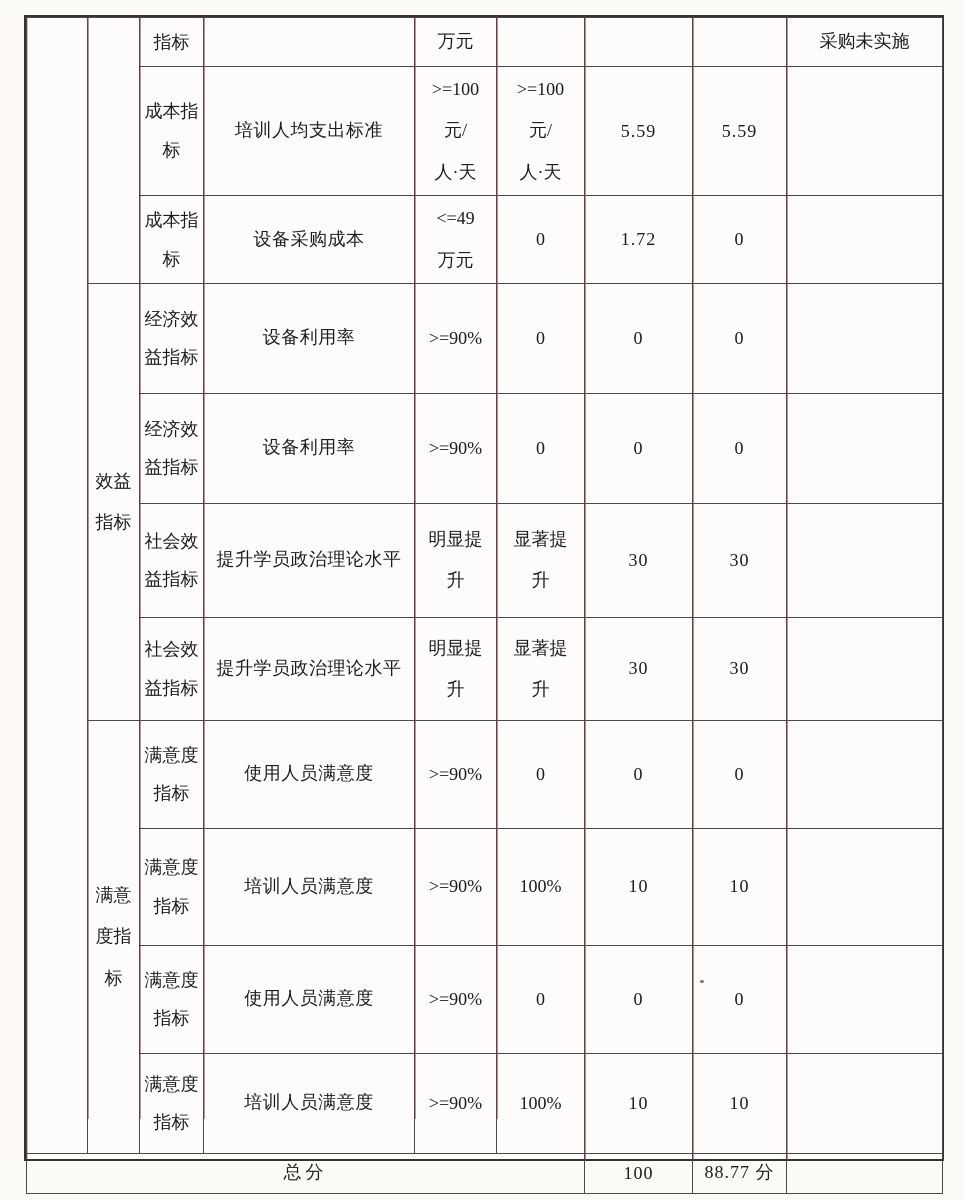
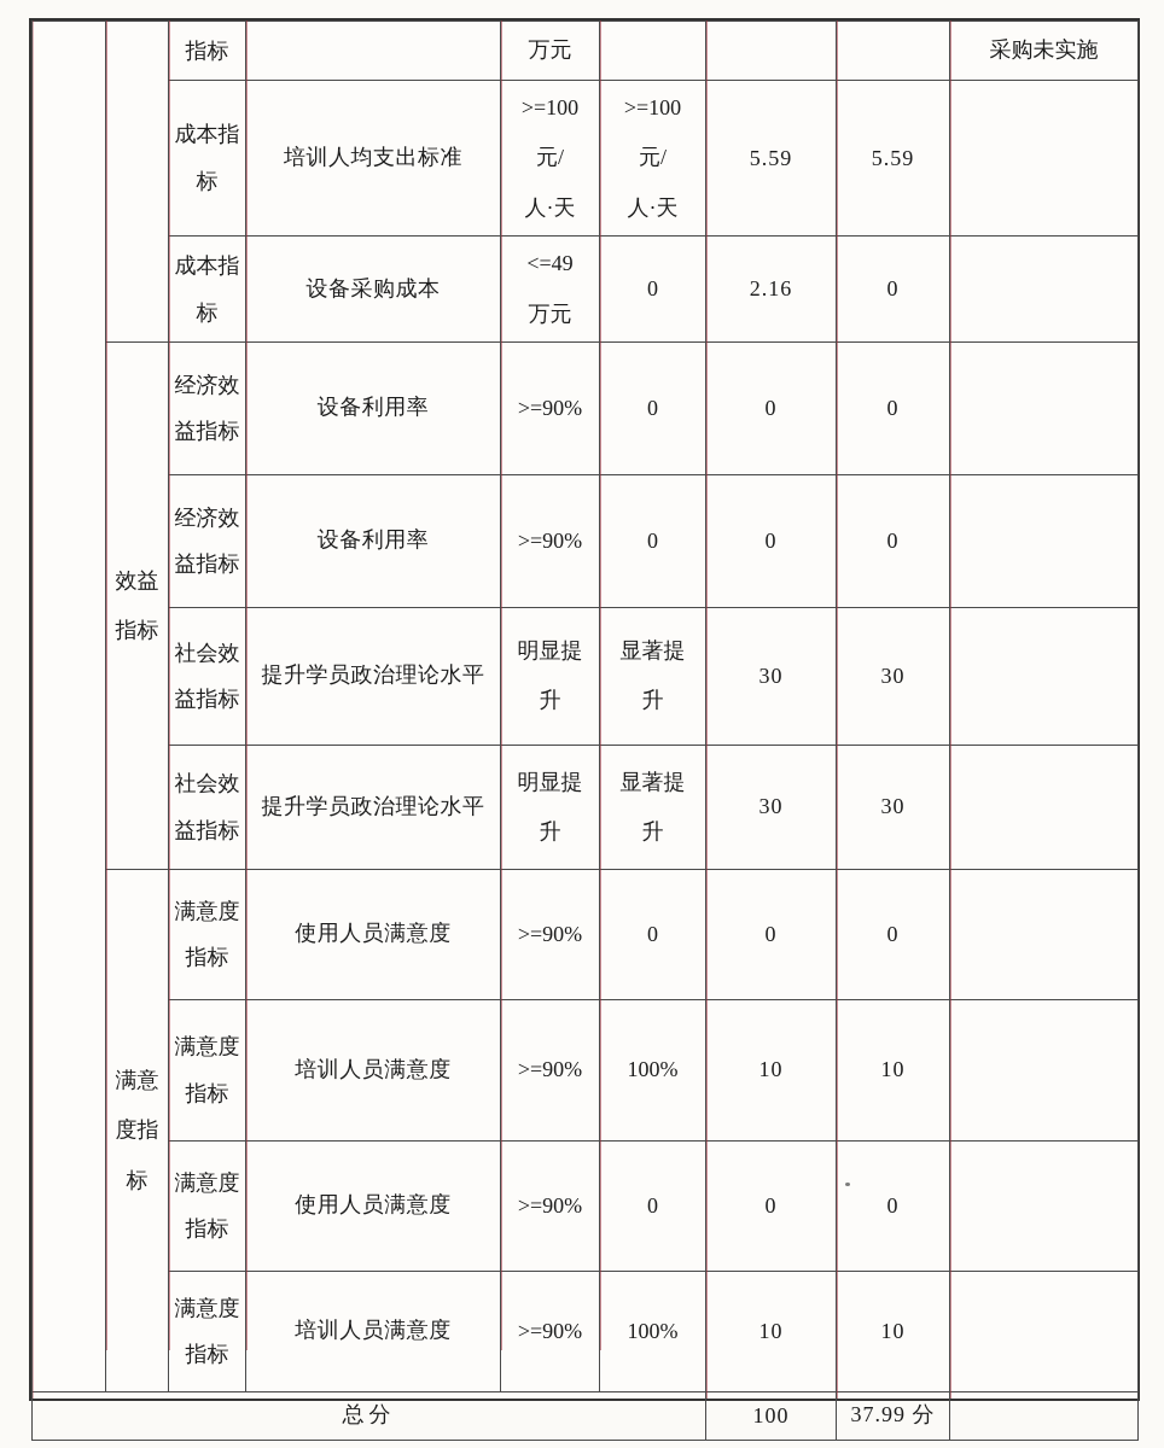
  		指标		万元				采购未实施
  成本指标	培训人均支出标准	>=100 元/ 人·天	>=100 元/ 人·天	5.59	5.59
- 成本指标	设备采购成本	<=49 万元	0	1.72	0
+ 成本指标	设备采购成本	<=49 万元	0	2.16	0
  效益指标	经济效益指标	设备利用率	>=90%	0	0	0
  经济效益指标	设备利用率	>=90%	0	0	0
  社会效益指标	提升学员政治理论水平	明显提 升	显著提 升	30	30
  社会效益指标	提升学员政治理论水平	明显提 升	显著提 升	30	30
  满意度指标	满意度指标	使用人员满意度	>=90%	0	0	0
  满意度指标	培训人员满意度	>=90%	100%	10	10
  满意度指标	使用人员满意度	>=90%	0	0	0
  满意度指标	培训人员满意度	>=90%	100%	10	10
- 总分	100	88.77 分
+ 总分	100	37.99 分
